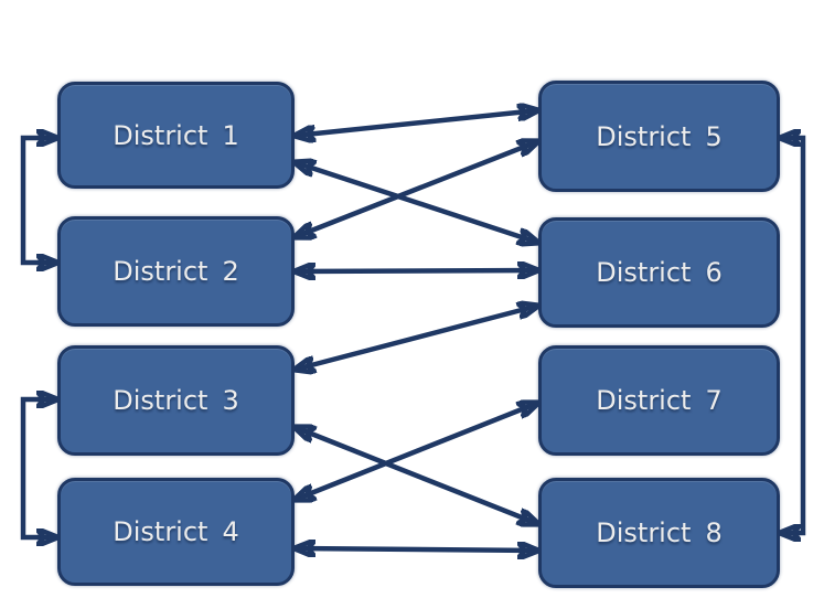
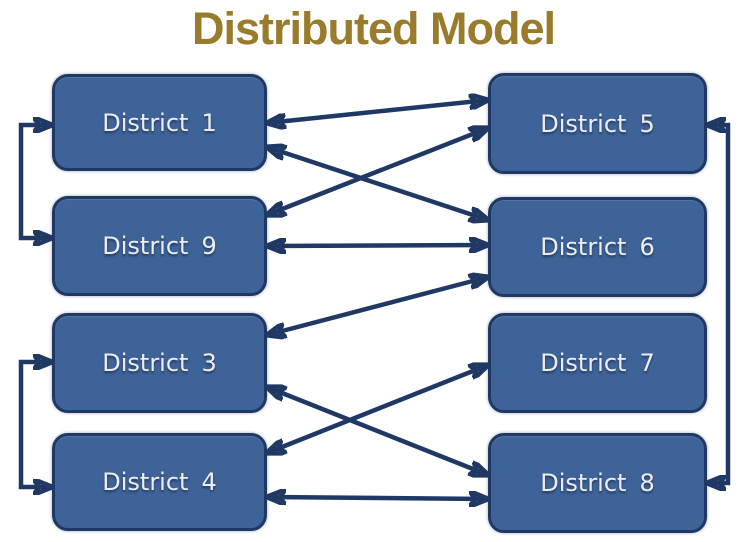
+ Distributed Model
  District
  1
  District
- 2
+ 9
  District
  3
  District
  4
  District
  5
  District
  6
  District
  7
  District
  8
